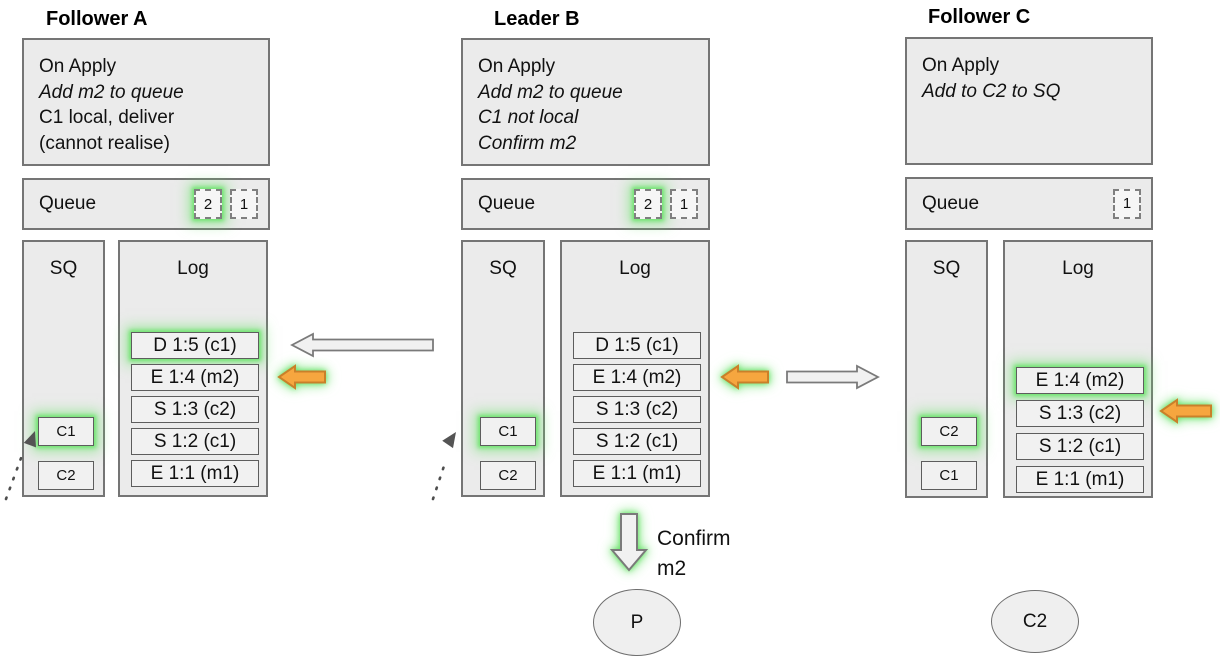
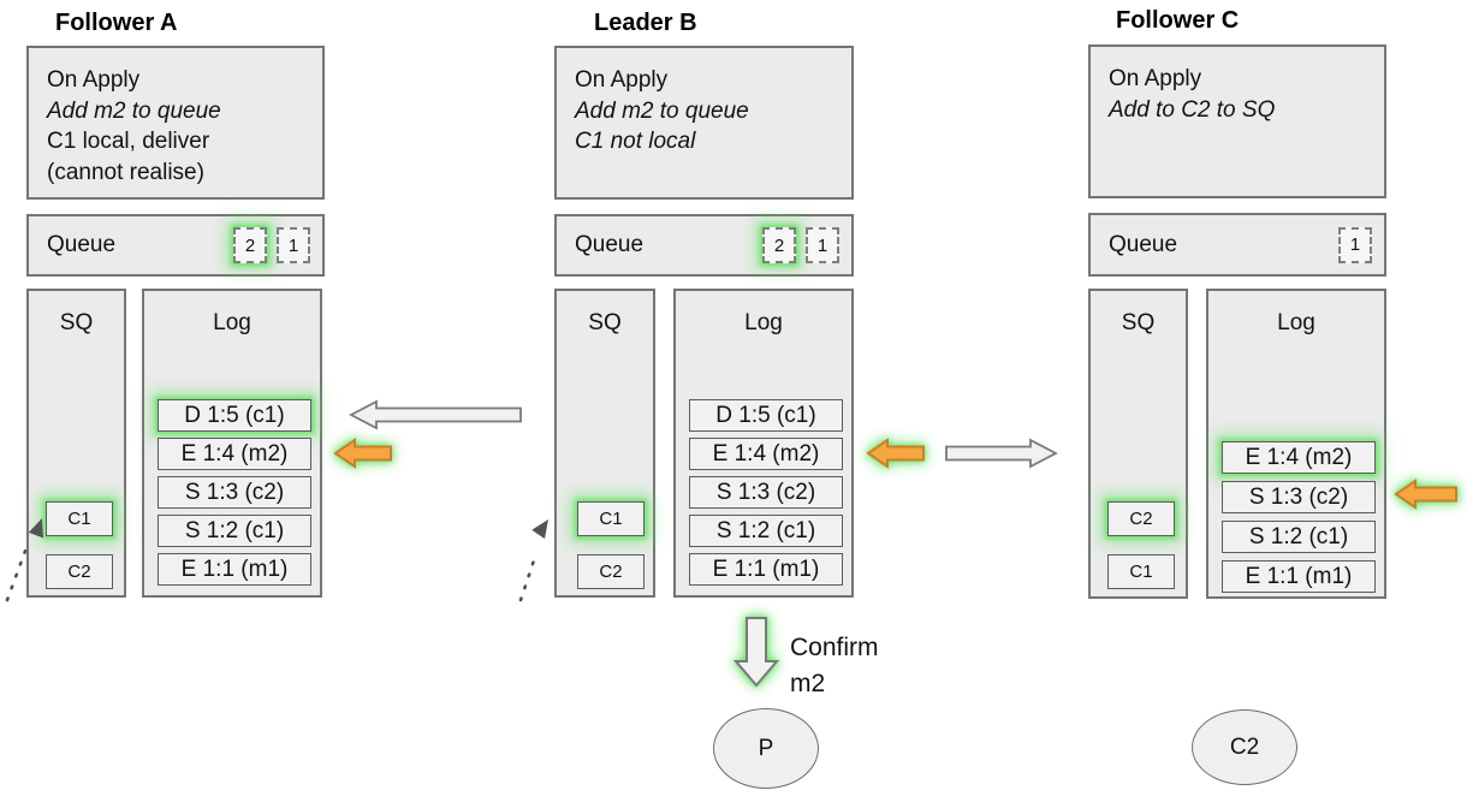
  Follower A
  On Apply
  Add m2 to queue
  C1 local, deliver
  (cannot realise)
  Queue
  2
  1
  SQ
  C1
  C2
  Log
  D 1:5 (c1)
  E 1:4 (m2)
  S 1:3 (c2)
  S 1:2 (c1)
  E 1:1 (m1)
  Leader B
  On Apply
  Add m2 to queue
  C1 not local
- Confirm m2
  Queue
  2
  1
  SQ
  C1
  C2
  Log
  D 1:5 (c1)
  E 1:4 (m2)
  S 1:3 (c2)
  S 1:2 (c1)
  E 1:1 (m1)
  Follower C
  On Apply
  Add to C2 to SQ
  Queue
  1
  SQ
  C2
  C1
  Log
  E 1:4 (m2)
  S 1:3 (c2)
  S 1:2 (c1)
  E 1:1 (m1)
  Confirm
  m2
  P
  C2
